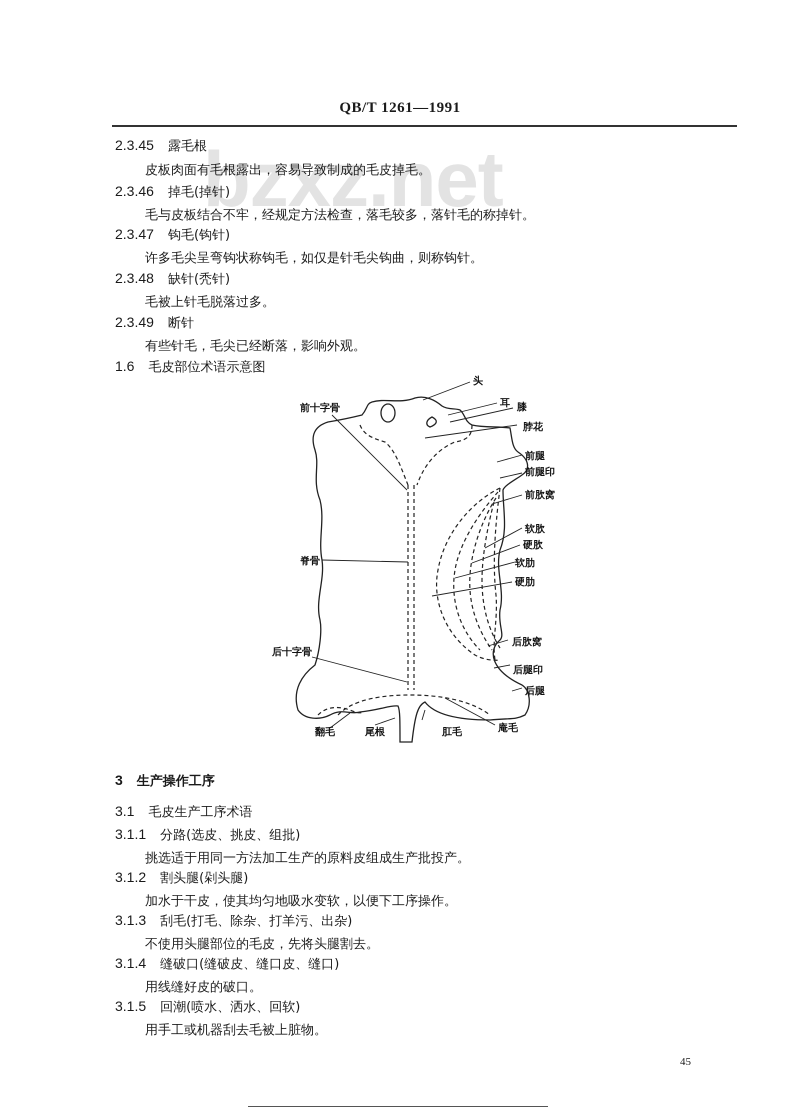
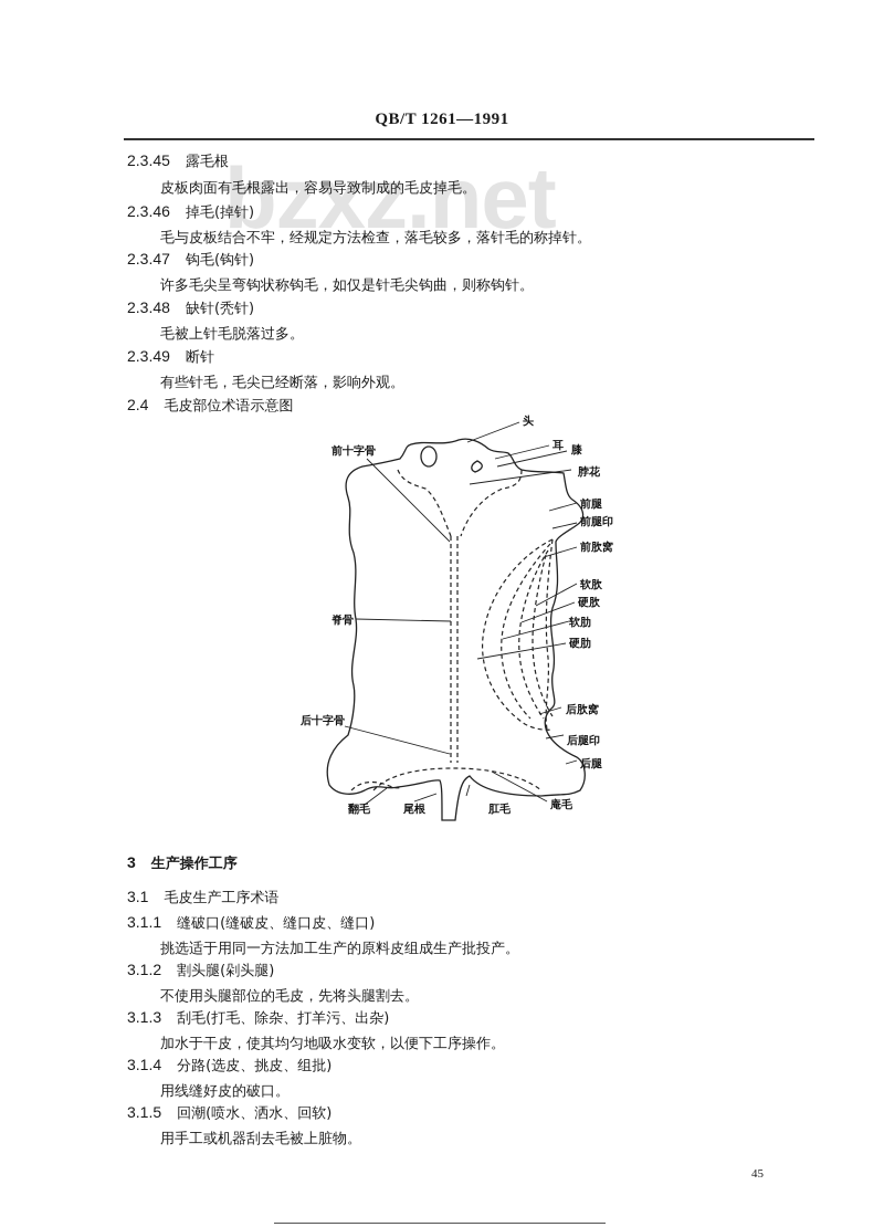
  QB/T 1261—1991
  bzxz.net
  2.3.45 露毛根
  皮板肉面有毛根露出，容易导致制成的毛皮掉毛。
  2.3.46 掉毛(掉针)
  毛与皮板结合不牢，经规定方法检查，落毛较多，落针毛的称掉针。
  2.3.47 钩毛(钩针)
  许多毛尖呈弯钩状称钩毛，如仅是针毛尖钩曲，则称钩针。
  2.3.48 缺针(秃针)
  毛被上针毛脱落过多。
  2.3.49 断针
  有些针毛，毛尖已经断落，影响外观。
- 1.6 毛皮部位术语示意图
+ 2.4 毛皮部位术语示意图
  头
  耳
  膝
  脖花
  前腿
  前腿印
  前肷窝
  软肷
  硬肷
  软肋
  硬肋
  后肷窝
  后腿印
  后腿
  前十字骨
  脊骨
  后十字骨
  翻毛
  尾根
  肛毛
  庵毛
  3 生产操作工序
  3.1 毛皮生产工序术语
- 3.1.1 分路(选皮、挑皮、组批)
+ 3.1.1 缝破口(缝破皮、缝口皮、缝口)
  挑选适于用同一方法加工生产的原料皮组成生产批投产。
  3.1.2 割头腿(剁头腿)
- 加水于干皮，使其均匀地吸水变软，以便下工序操作。
+ 不使用头腿部位的毛皮，先将头腿割去。
  3.1.3 刮毛(打毛、除杂、打羊污、出杂)
- 不使用头腿部位的毛皮，先将头腿割去。
+ 加水于干皮，使其均匀地吸水变软，以便下工序操作。
- 3.1.4 缝破口(缝破皮、缝口皮、缝口)
+ 3.1.4 分路(选皮、挑皮、组批)
  用线缝好皮的破口。
  3.1.5 回潮(喷水、洒水、回软)
  用手工或机器刮去毛被上脏物。
  45
